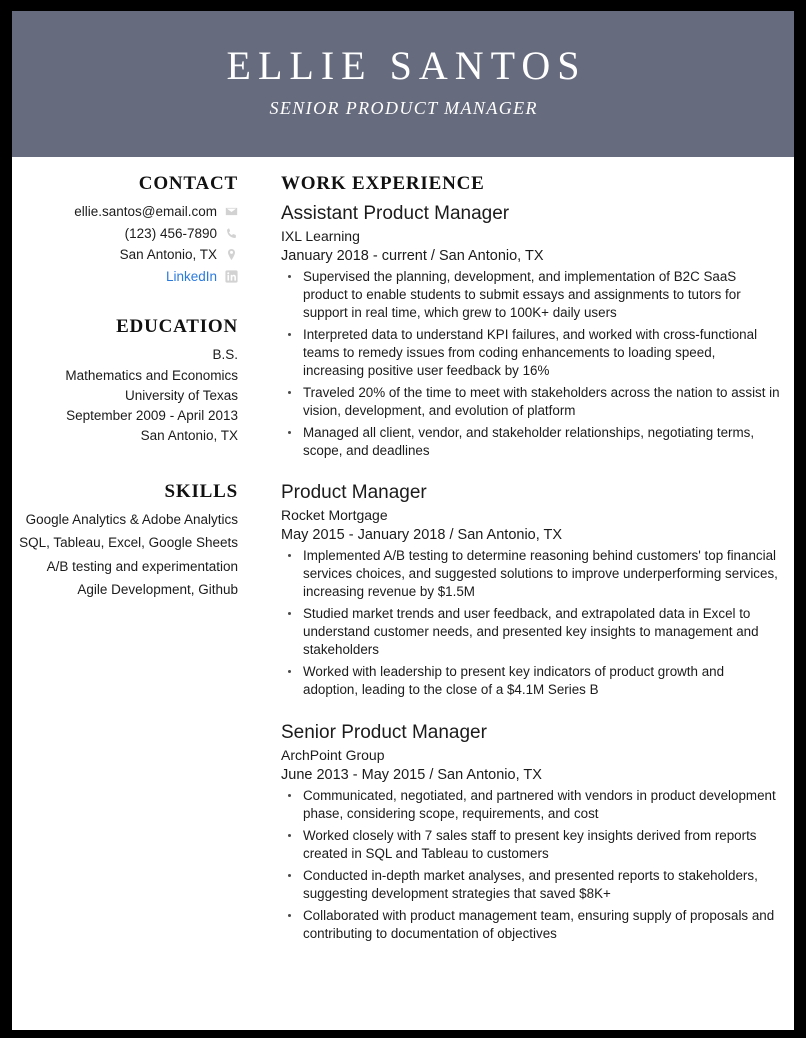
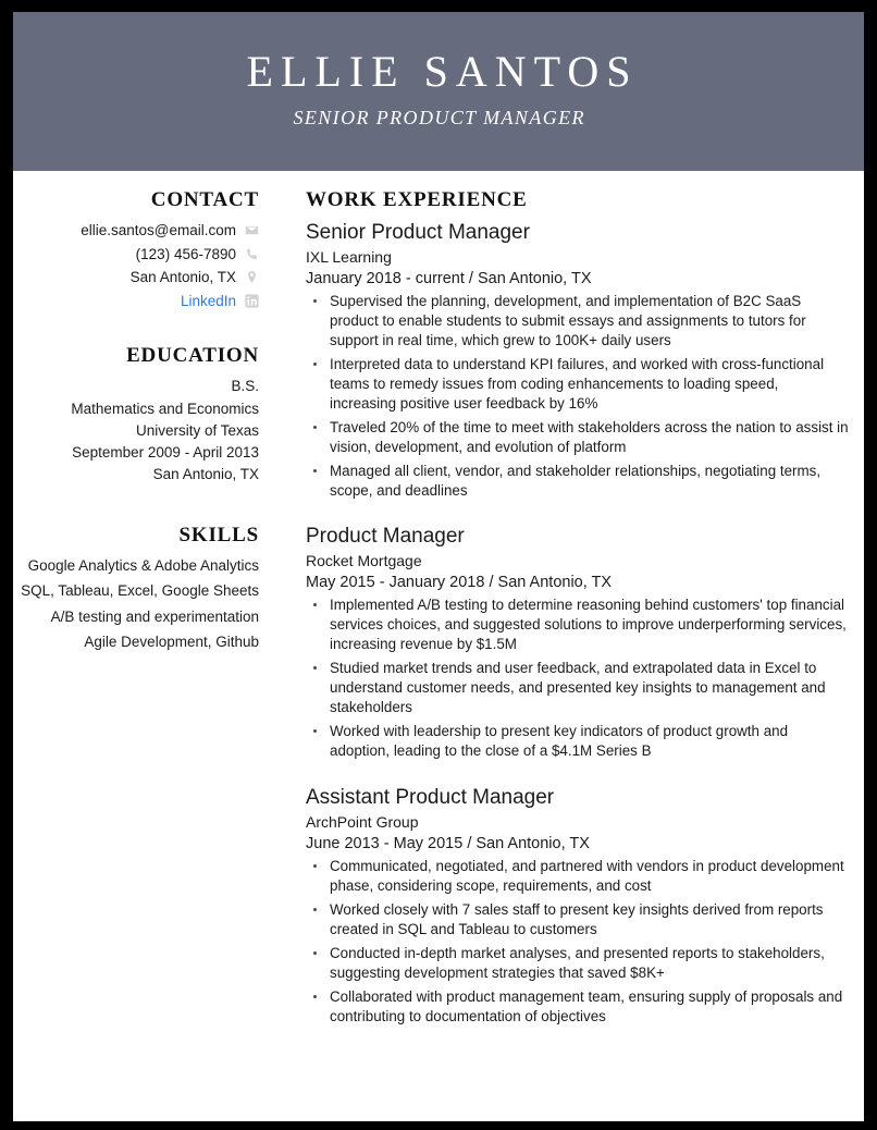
  ELLIE SANTOS
  SENIOR PRODUCT MANAGER
  CONTACT
  ellie.santos@email.com
  (123) 456-7890
  San Antonio, TX
  LinkedIn
  EDUCATION
  B.S.
  Mathematics and Economics
  University of Texas
  September 2009 - April 2013
  San Antonio, TX
  SKILLS
  Google Analytics & Adobe Analytics
  SQL, Tableau, Excel, Google Sheets
  A/B testing and experimentation
  Agile Development, Github
  WORK EXPERIENCE
- Assistant Product Manager
+ Senior Product Manager
  IXL Learning
  January 2018 - current / San Antonio, TX
  Supervised the planning, development, and implementation of B2C SaaS product to enable students to submit essays and assignments to tutors for support in real time, which grew to 100K+ daily users
  Interpreted data to understand KPI failures, and worked with cross-functional teams to remedy issues from coding enhancements to loading speed, increasing positive user feedback by 16%
  Traveled 20% of the time to meet with stakeholders across the nation to assist in vision, development, and evolution of platform
  Managed all client, vendor, and stakeholder relationships, negotiating terms, scope, and deadlines
  Product Manager
  Rocket Mortgage
  May 2015 - January 2018 / San Antonio, TX
  Implemented A/B testing to determine reasoning behind customers' top financial services choices, and suggested solutions to improve underperforming services, increasing revenue by $1.5M
  Studied market trends and user feedback, and extrapolated data in Excel to understand customer needs, and presented key insights to management and stakeholders
  Worked with leadership to present key indicators of product growth and adoption, leading to the close of a $4.1M Series B
- Senior Product Manager
+ Assistant Product Manager
  ArchPoint Group
  June 2013 - May 2015 / San Antonio, TX
  Communicated, negotiated, and partnered with vendors in product development phase, considering scope, requirements, and cost
  Worked closely with 7 sales staff to present key insights derived from reports created in SQL and Tableau to customers
  Conducted in-depth market analyses, and presented reports to stakeholders, suggesting development strategies that saved $8K+
  Collaborated with product management team, ensuring supply of proposals and contributing to documentation of objectives
